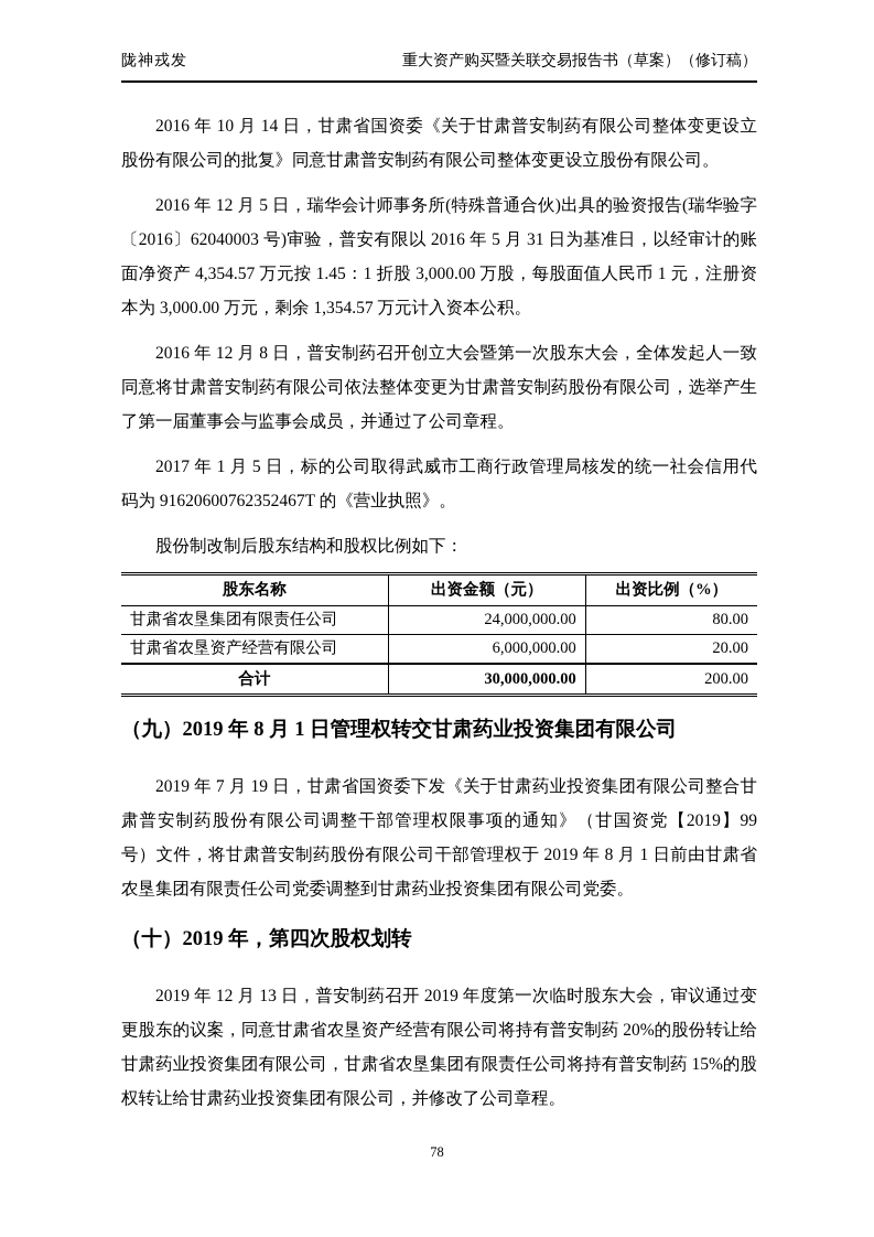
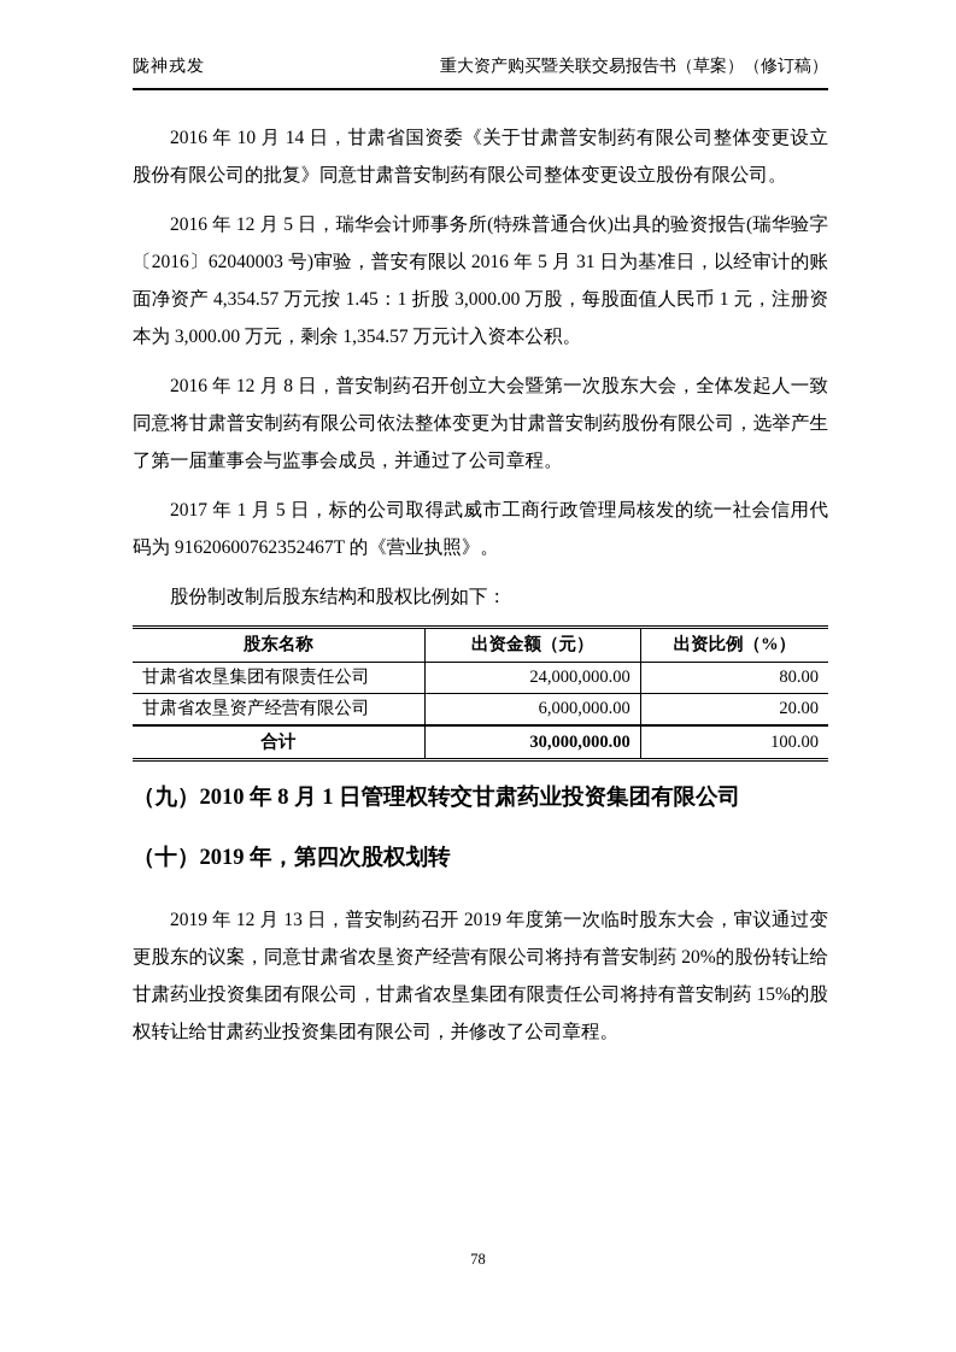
  陇神戎发
  重大资产购买暨关联交易报告书（草案）（修订稿）
  2016 年 10 月 14 日，甘肃省国资委《关于甘肃普安制药有限公司整体变更设立股份有限公司的批复》同意甘肃普安制药有限公司整体变更设立股份有限公司。
  2016 年 12 月 5 日，瑞华会计师事务所(特殊普通合伙)出具的验资报告(瑞华验字〔2016〕62040003 号)审验，普安有限以 2016 年 5 月 31 日为基准日，以经审计的账面净资产 4,354.57 万元按 1.45：1 折股 3,000.00 万股，每股面值人民币 1 元，注册资本为 3,000.00 万元，剩余 1,354.57 万元计入资本公积。
  2016 年 12 月 8 日，普安制药召开创立大会暨第一次股东大会，全体发起人一致同意将甘肃普安制药有限公司依法整体变更为甘肃普安制药股份有限公司，选举产生了第一届董事会与监事会成员，并通过了公司章程。
  2017 年 1 月 5 日，标的公司取得武威市工商行政管理局核发的统一社会信用代码为 91620600762352467T 的《营业执照》。
  股份制改制后股东结构和股权比例如下：
  股东名称	出资金额（元）	出资比例（%）
  甘肃省农垦集团有限责任公司	24,000,000.00	80.00
  甘肃省农垦资产经营有限公司	6,000,000.00	20.00
- 合计	30,000,000.00	200.00
+ 合计	30,000,000.00	100.00
- （九）2019 年 8 月 1 日管理权转交甘肃药业投资集团有限公司
+ （九）2010 年 8 月 1 日管理权转交甘肃药业投资集团有限公司
- 2019 年 7 月 19 日，甘肃省国资委下发《关于甘肃药业投资集团有限公司整合甘肃普安制药股份有限公司调整干部管理权限事项的通知》（甘国资党【2019】99 号）文件，将甘肃普安制药股份有限公司干部管理权于 2019 年 8 月 1 日前由甘肃省农垦集团有限责任公司党委调整到甘肃药业投资集团有限公司党委。
  （十）2019 年，第四次股权划转
  2019 年 12 月 13 日，普安制药召开 2019 年度第一次临时股东大会，审议通过变更股东的议案，同意甘肃省农垦资产经营有限公司将持有普安制药 20%的股份转让给甘肃药业投资集团有限公司，甘肃省农垦集团有限责任公司将持有普安制药 15%的股权转让给甘肃药业投资集团有限公司，并修改了公司章程。
  78
